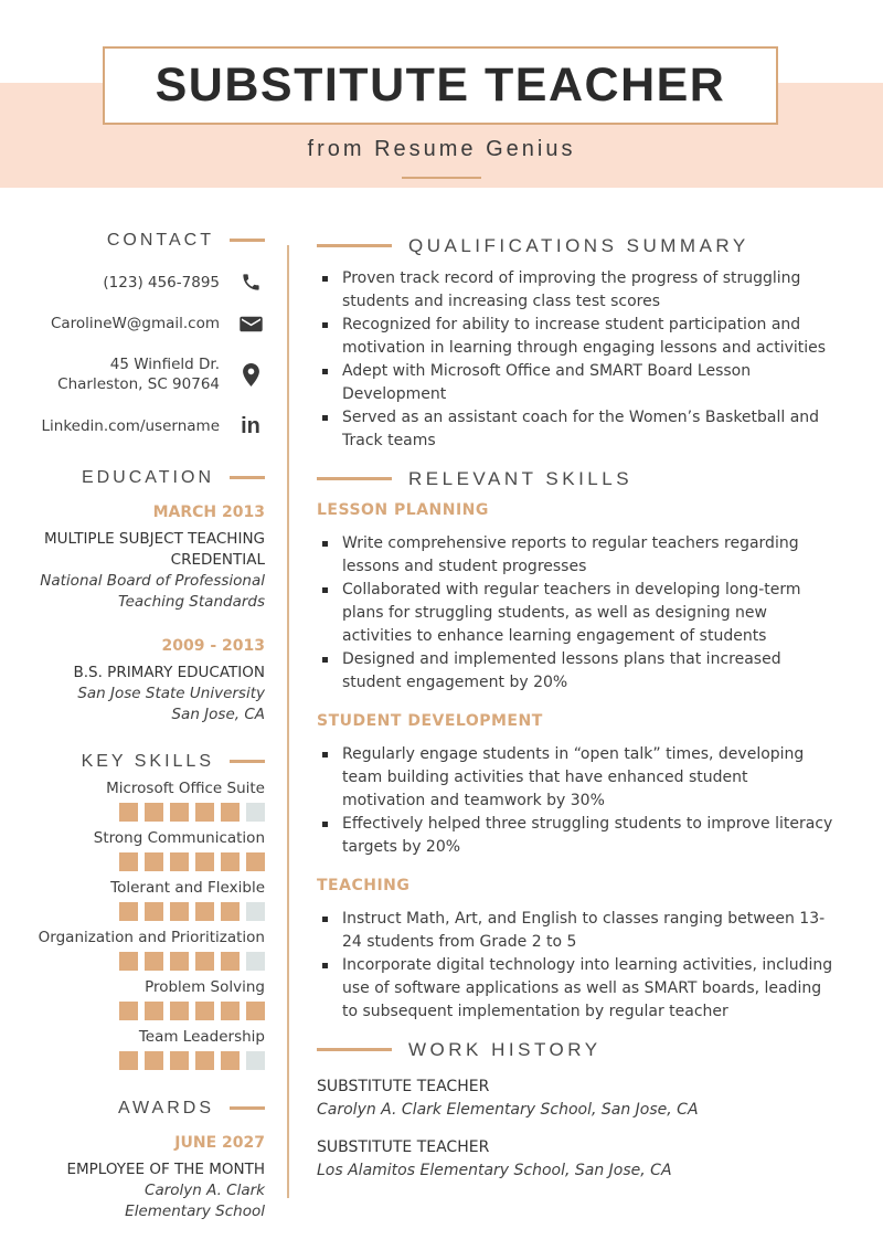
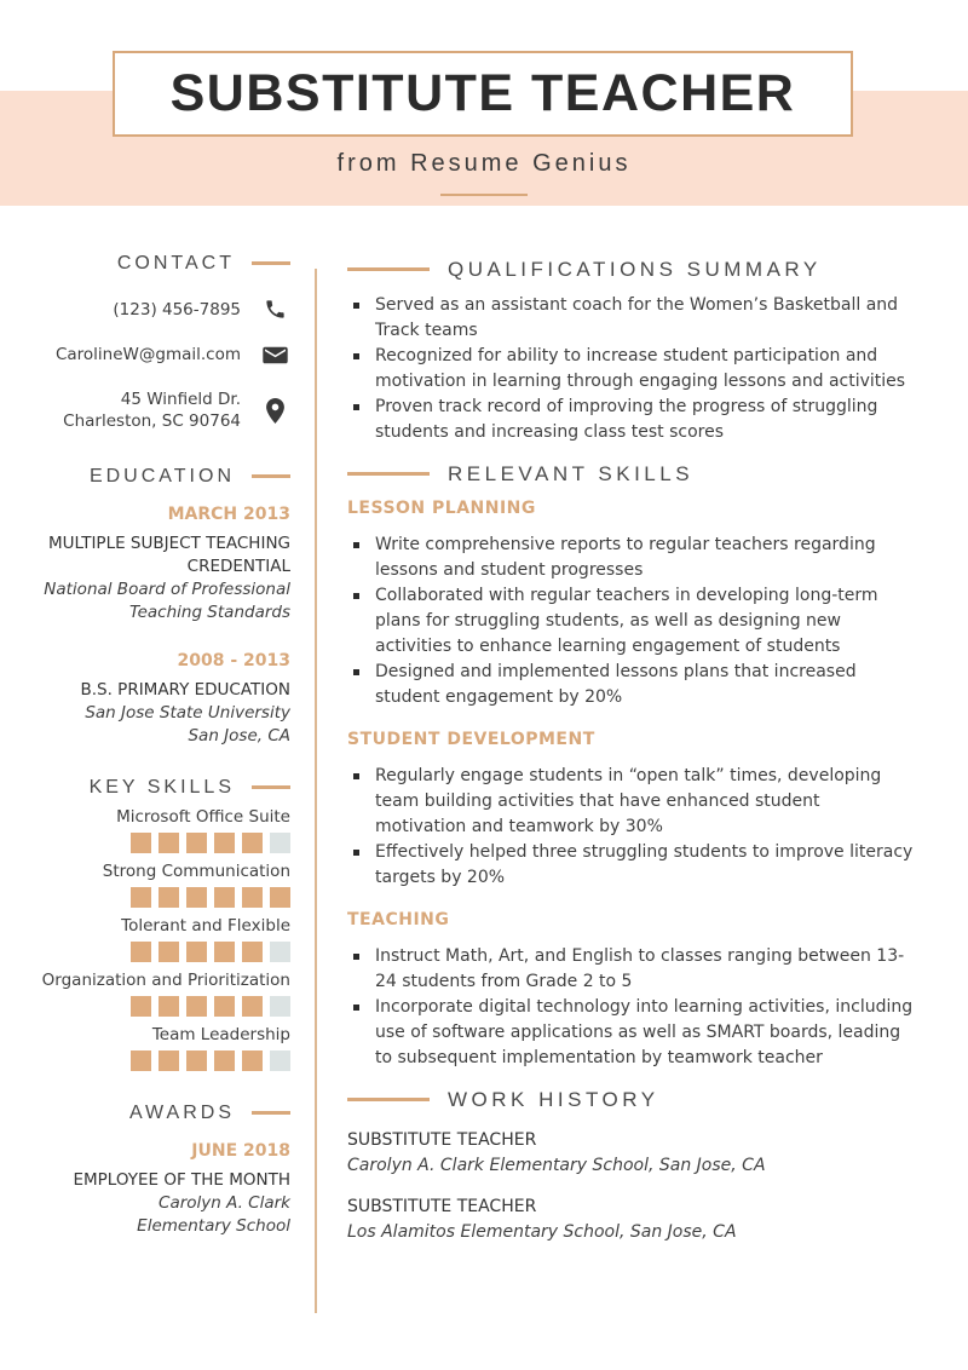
  SUBSTITUTE TEACHER
  from Resume Genius
  CONTACT
  (123) 456-7895
  CarolineW@gmail.com
  45 Winfield Dr.
  Charleston, SC 90764
- Linkedin.com/username
- in
  EDUCATION
  MARCH 2013
  MULTIPLE SUBJECT TEACHING CREDENTIAL
  National Board of Professional
  Teaching Standards
- 2009 - 2013
+ 2008 - 2013
  B.S. PRIMARY EDUCATION
  San Jose State University
  San Jose, CA
  KEY SKILLS
  Microsoft Office Suite
  Strong Communication
  Tolerant and Flexible
  Organization and Prioritization
- Problem Solving
  Team Leadership
  AWARDS
- JUNE 2027
+ JUNE 2018
  EMPLOYEE OF THE MONTH
  Carolyn A. Clark
  Elementary School
  QUALIFICATIONS SUMMARY
- Proven track record of improving the progress of struggling students and increasing class test scores
+ Served as an assistant coach for the Women’s Basketball and Track teams
  Recognized for ability to increase student participation and motivation in learning through engaging lessons and activities
- Adept with Microsoft Office and SMART Board Lesson Development
- Served as an assistant coach for the Women’s Basketball and Track teams
+ Proven track record of improving the progress of struggling students and increasing class test scores
  RELEVANT SKILLS
  LESSON PLANNING
  Write comprehensive reports to regular teachers regarding lessons and student progresses
  Collaborated with regular teachers in developing long-term plans for struggling students, as well as designing new activities to enhance learning engagement of students
  Designed and implemented lessons plans that increased student engagement by 20%
  STUDENT DEVELOPMENT
  Regularly engage students in “open talk” times, developing team building activities that have enhanced student motivation and teamwork by 30%
  Effectively helped three struggling students to improve literacy targets by 20%
  TEACHING
  Instruct Math, Art, and English to classes ranging between 13-24 students from Grade 2 to 5
- Incorporate digital technology into learning activities, including use of software applications as well as SMART boards, leading to subsequent implementation by regular teacher
+ Incorporate digital technology into learning activities, including use of software applications as well as SMART boards, leading to subsequent implementation by teamwork teacher
  WORK HISTORY
  SUBSTITUTE TEACHER
  Carolyn A. Clark Elementary School, San Jose, CA
  SUBSTITUTE TEACHER
  Los Alamitos Elementary School, San Jose, CA
